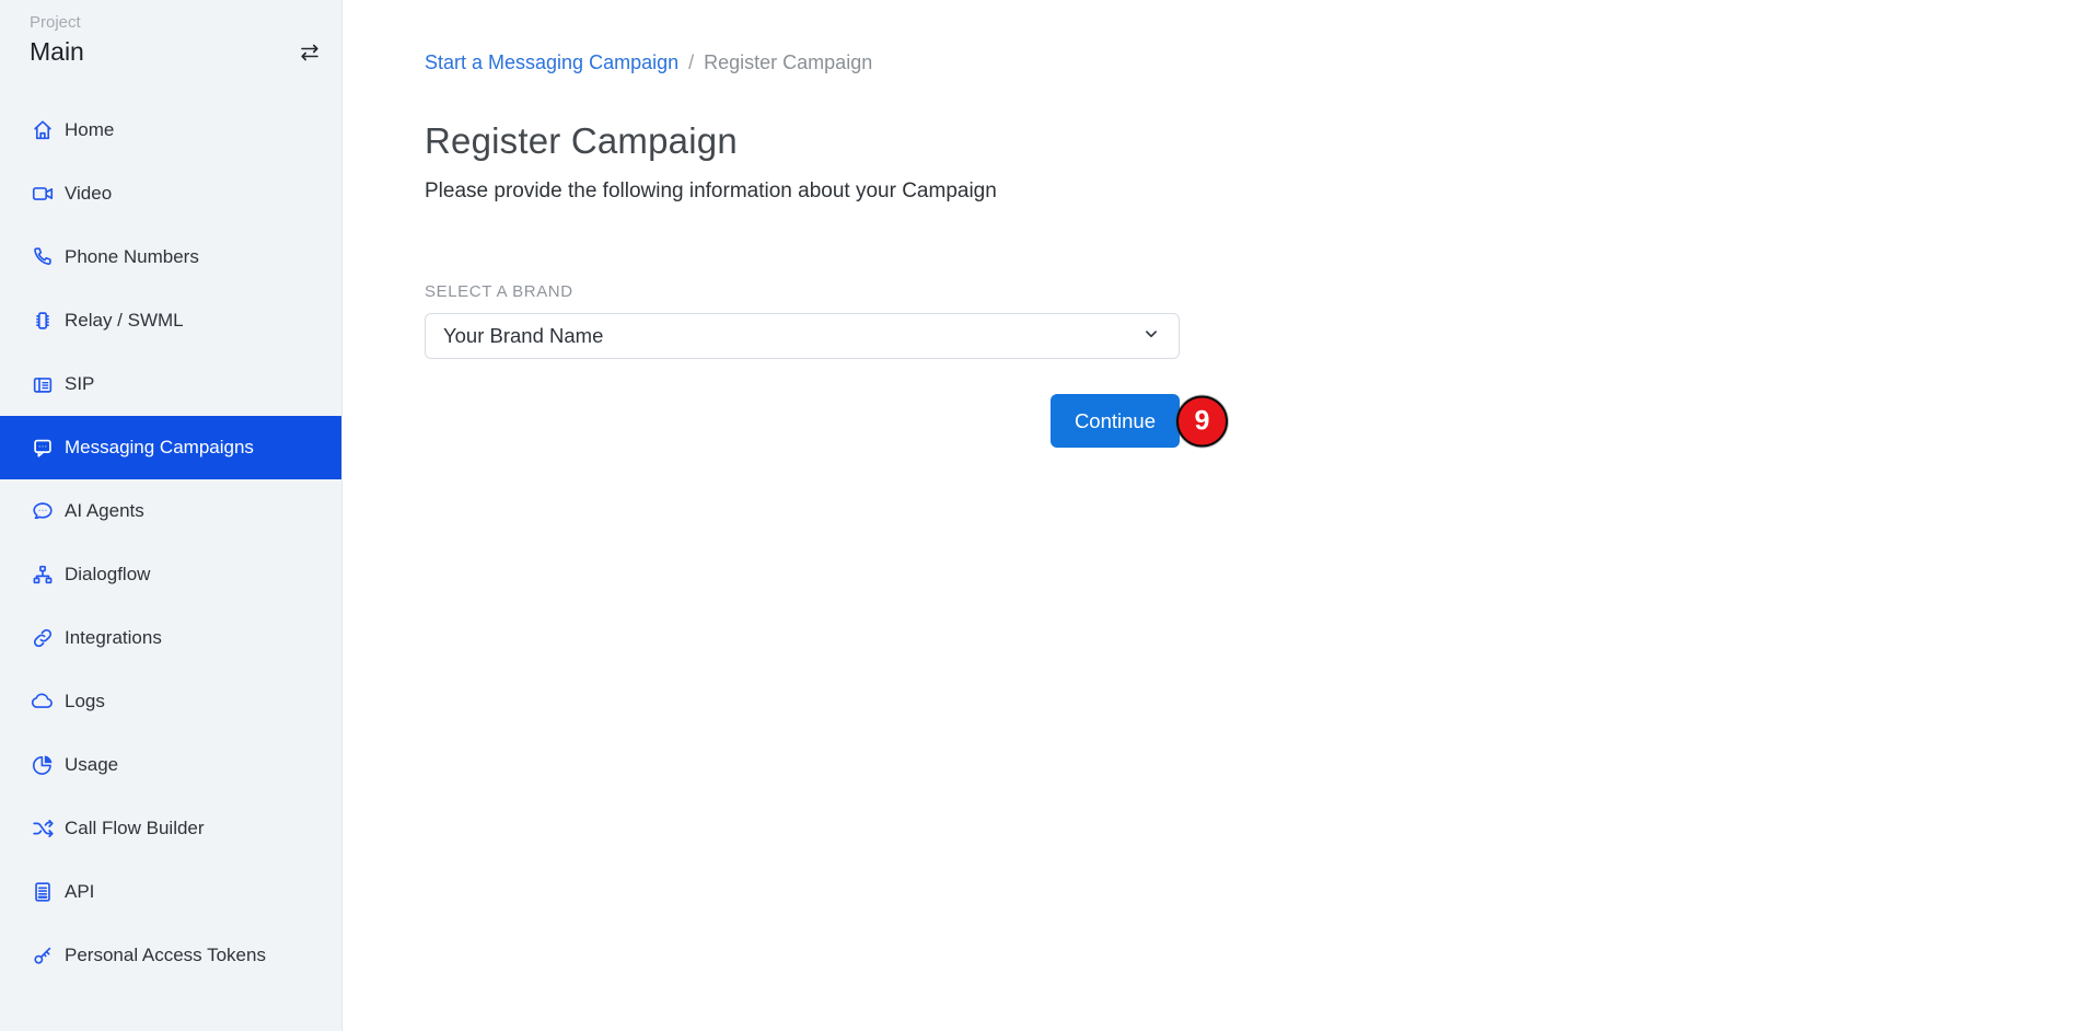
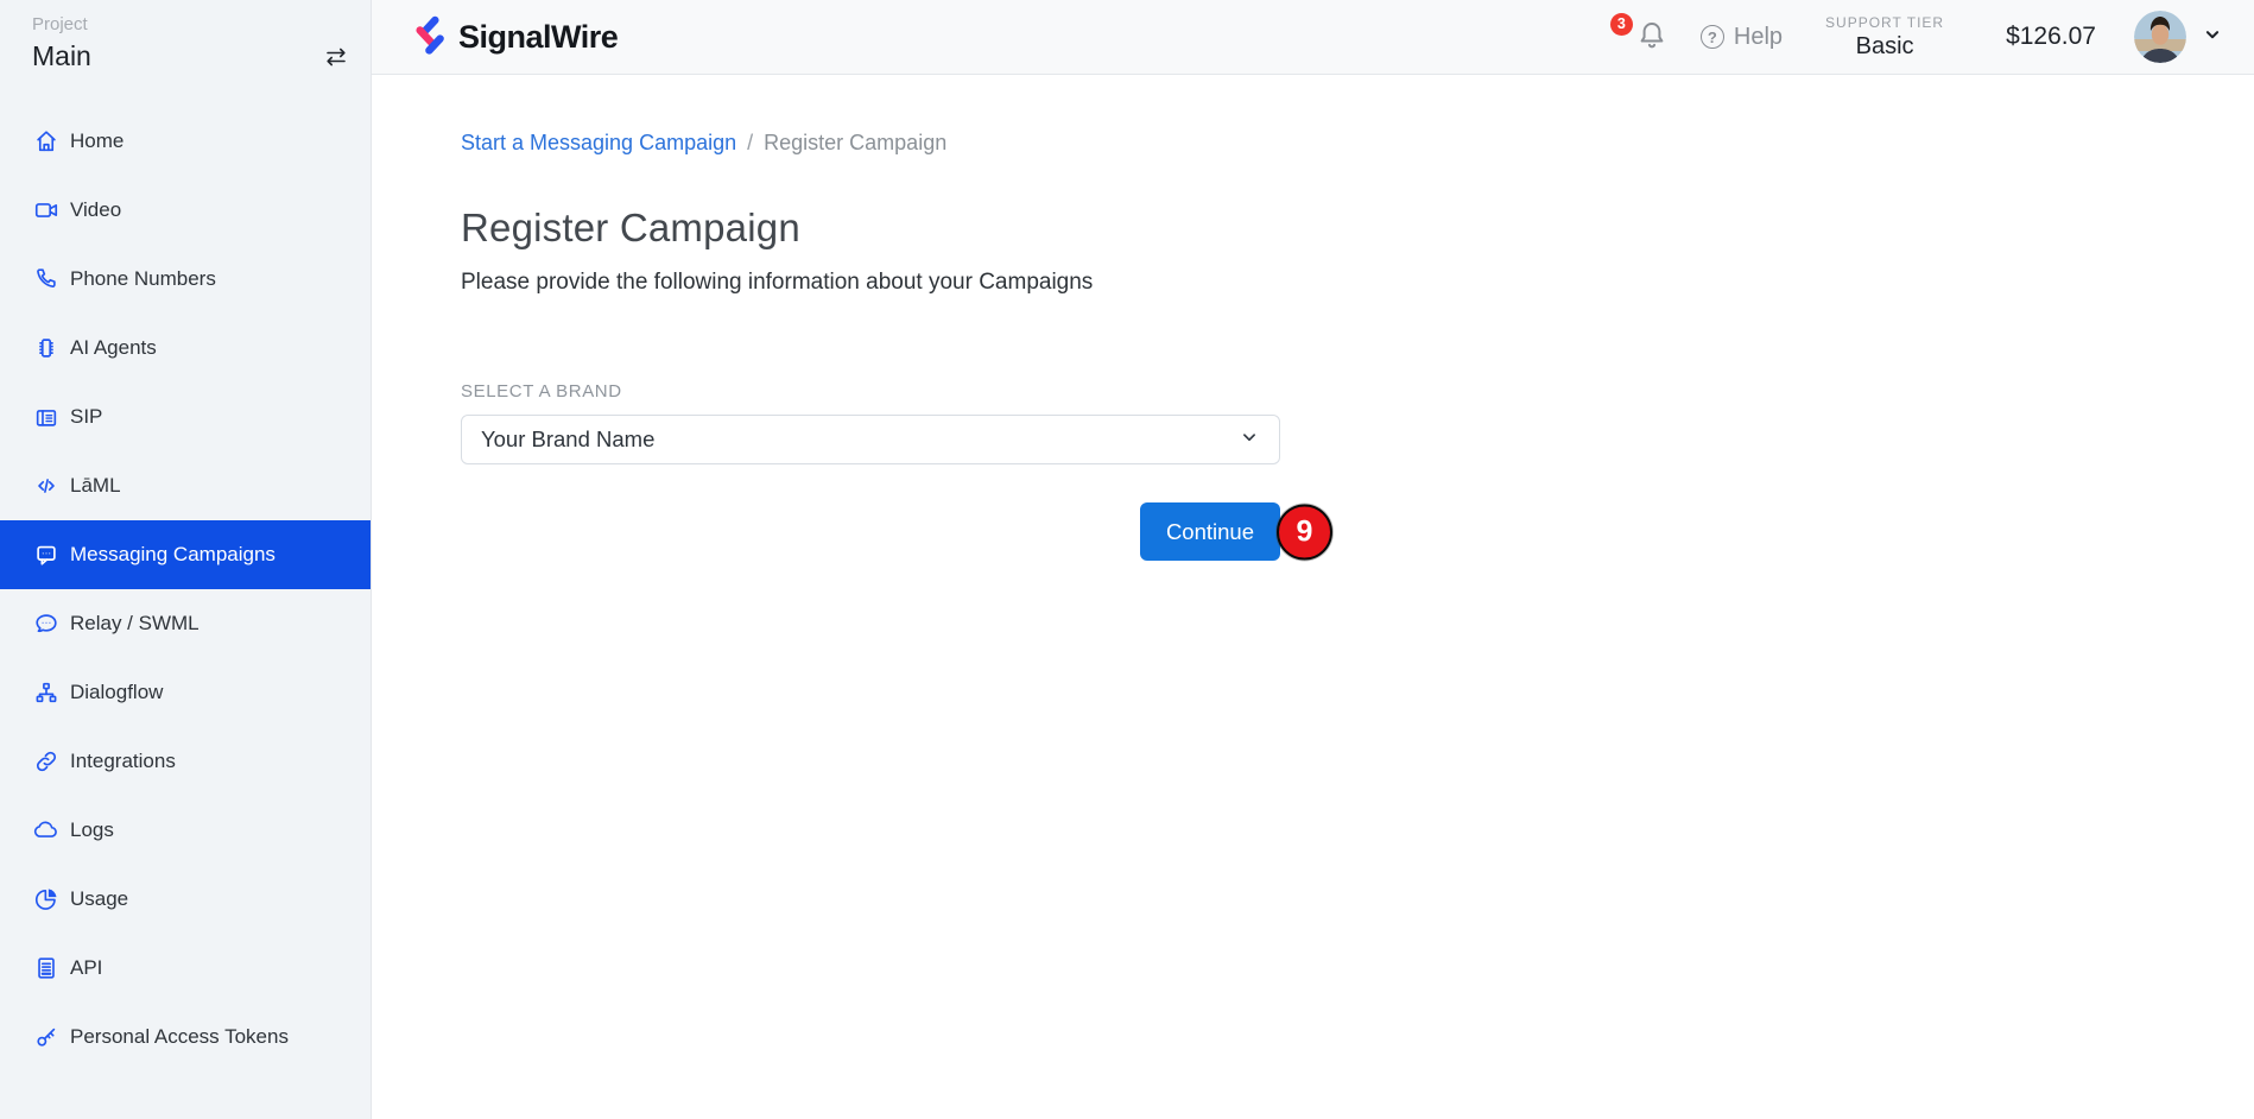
  Project
  Main
  Home
  Video
  Phone Numbers
- Relay / SWML
+ AI Agents
  SIP
+ LāML
  Messaging Campaigns
- AI Agents
+ Relay / SWML
  Dialogflow
  Integrations
  Logs
  Usage
- Call Flow Builder
  API
  Personal Access Tokens
+ SignalWire
+ 3
+ ?
+ Help
+ SUPPORT TIER
+ Basic
+ $126.07
  Start a Messaging Campaign
  /
  Register Campaign
  Register Campaign
- Please provide the following information about your Campaign
+ Please provide the following information about your Campaigns
  SELECT A BRAND
  Your Brand Name
  Continue
  9
